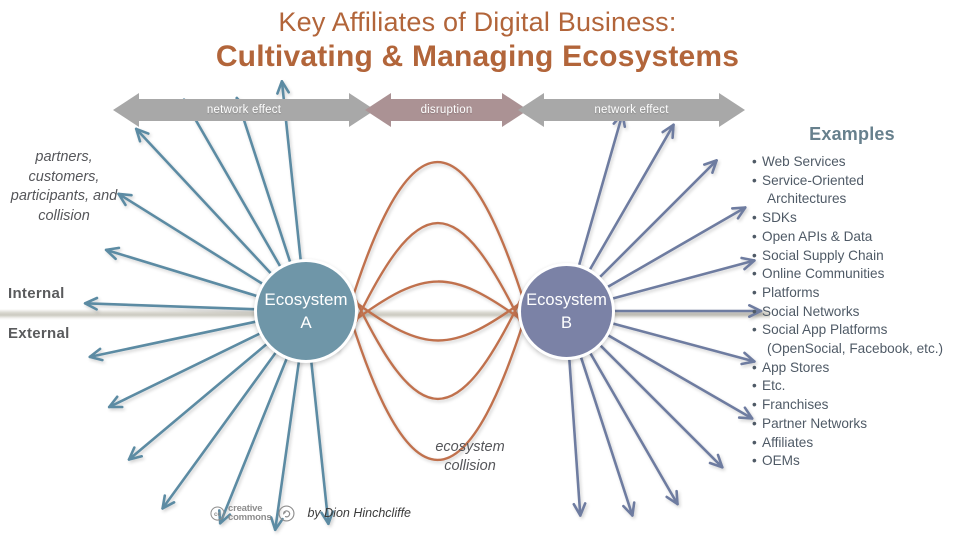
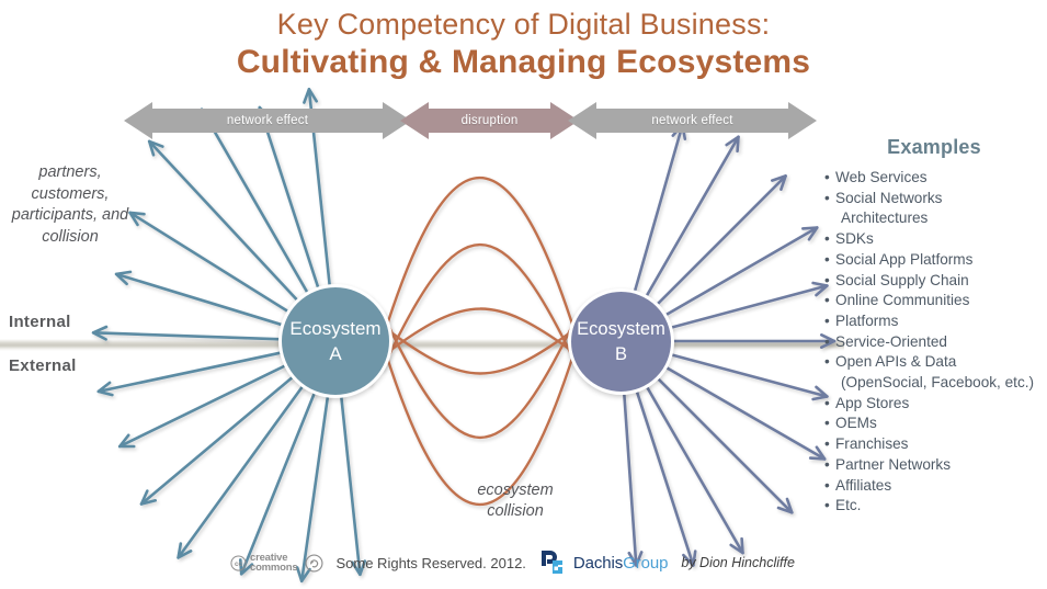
- Key Affiliates of Digital Business:
+ Key Competency of Digital Business:
  Cultivating & Managing Ecosystems
  network effect
  disruption
  network effect
  partners, customers, participants, and collision
  Internal
  External
  Ecosystem
  A
  Ecosystem
  B
  ecosystem
  collision
  Examples
  •
  Web Services
  •
- Service-Oriented
+ Social Networks
  Architectures
  •
  SDKs
  •
- Open APIs & Data
+ Social App Platforms
  •
  Social Supply Chain
  •
  Online Communities
  •
  Platforms
  •
- Social Networks
+ Service-Oriented
  •
- Social App Platforms
+ Open APIs & Data
  (OpenSocial, Facebook, etc.)
  •
  App Stores
  •
- Etc.
+ OEMs
  •
  Franchises
  •
  Partner Networks
  •
  Affiliates
  •
- OEMs
+ Etc.
  creative
  commons
+ Some Rights Reserved. 2012.
+ DachisGroup
  by Dion Hinchcliffe
